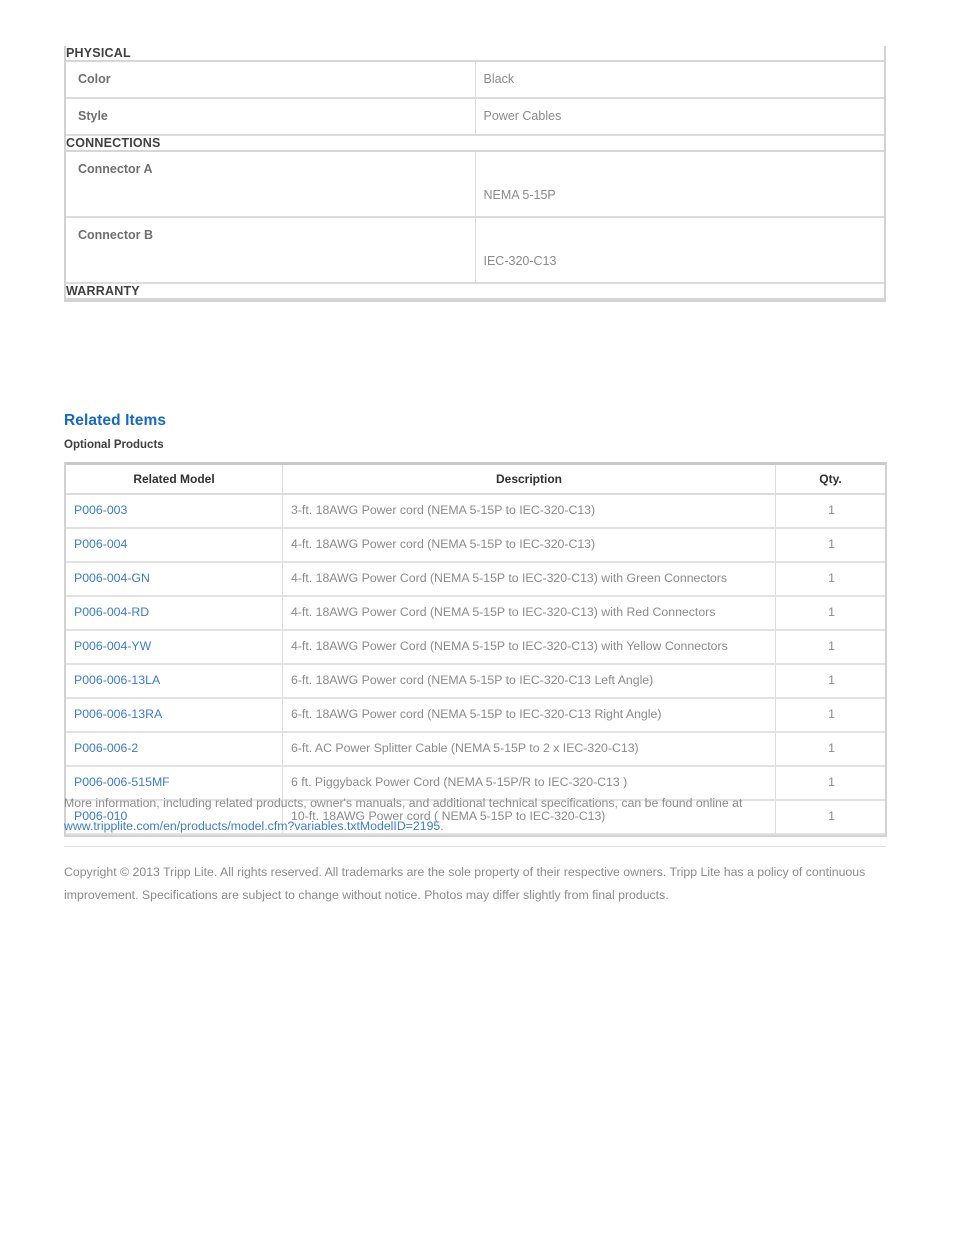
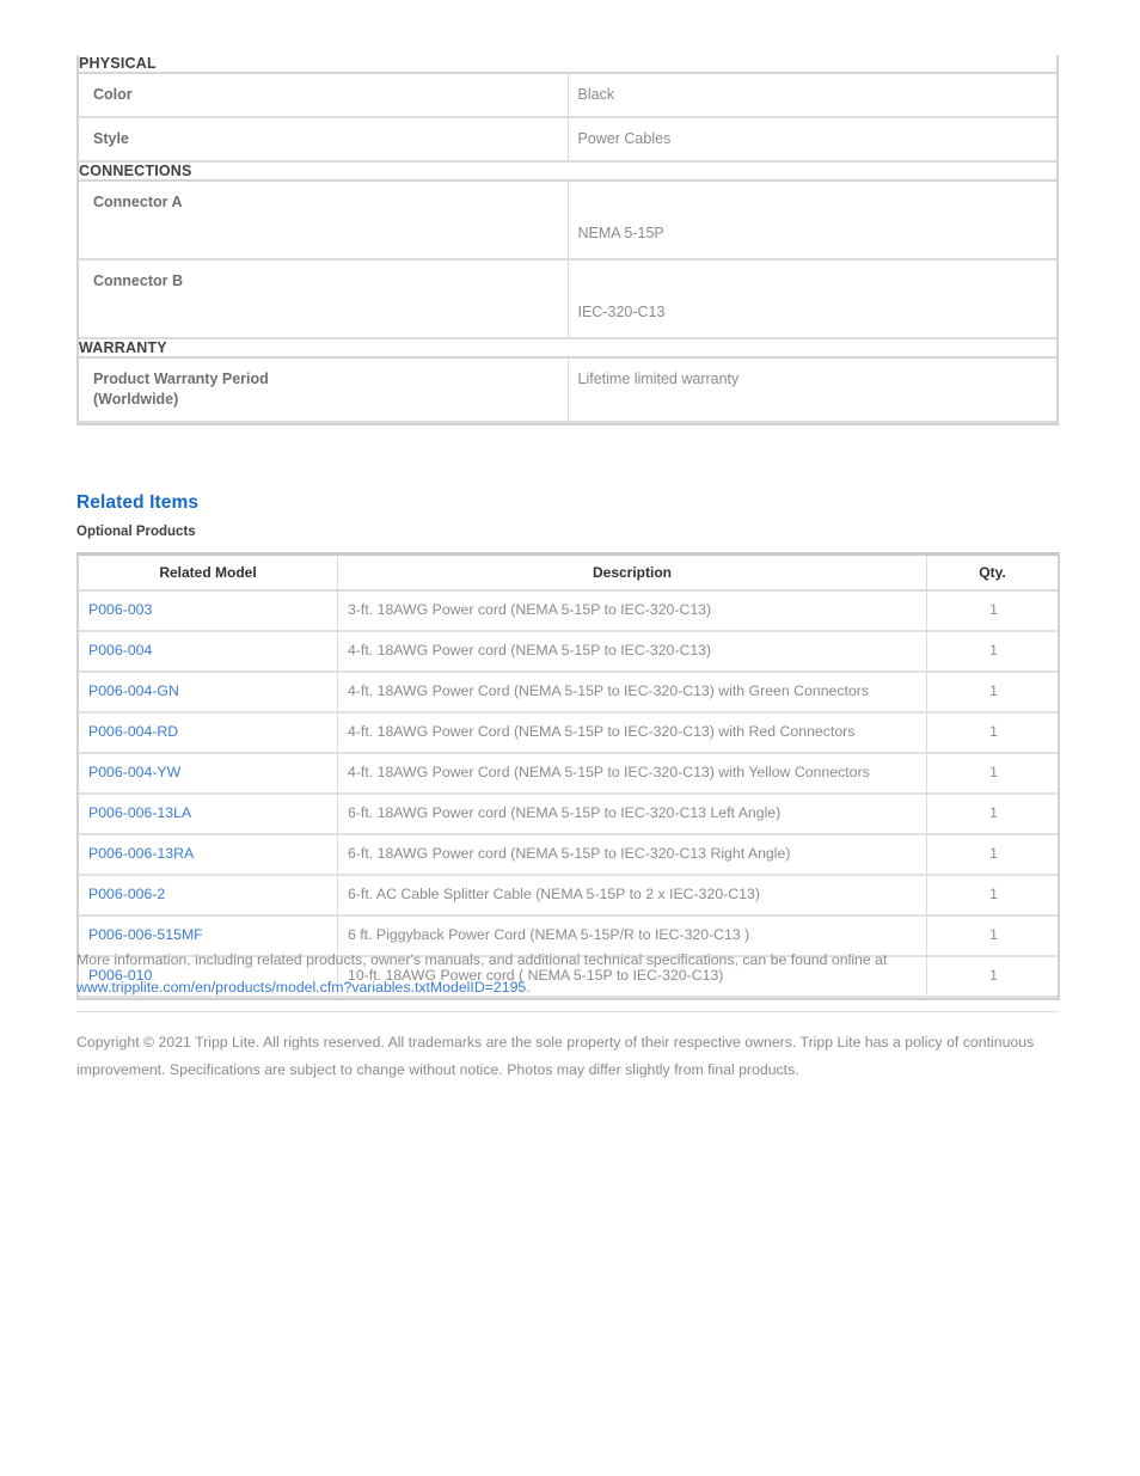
  PHYSICAL
  Color	Black
  Style	Power Cables
  CONNECTIONS
  Connector A	NEMA 5-15P
  Connector B	IEC-320-C13
  WARRANTY
+ Product Warranty Period(Worldwide)	Lifetime limited warranty
  Related Items
  Optional Products
  Related Model	Description	Qty.
  P006-003	3-ft. 18AWG Power cord (NEMA 5-15P to IEC-320-C13)	1
  P006-004	4-ft. 18AWG Power cord (NEMA 5-15P to IEC-320-C13)	1
  P006-004-GN	4-ft. 18AWG Power Cord (NEMA 5-15P to IEC-320-C13) with Green Connectors	1
  P006-004-RD	4-ft. 18AWG Power Cord (NEMA 5-15P to IEC-320-C13) with Red Connectors	1
  P006-004-YW	4-ft. 18AWG Power Cord (NEMA 5-15P to IEC-320-C13) with Yellow Connectors	1
  P006-006-13LA	6-ft. 18AWG Power cord (NEMA 5-15P to IEC-320-C13 Left Angle)	1
  P006-006-13RA	6-ft. 18AWG Power cord (NEMA 5-15P to IEC-320-C13 Right Angle)	1
- P006-006-2	6-ft. AC Power Splitter Cable (NEMA 5-15P to 2 x IEC-320-C13)	1
+ P006-006-2	6-ft. AC Cable Splitter Cable (NEMA 5-15P to 2 x IEC-320-C13)	1
  P006-006-515MF	6 ft. Piggyback Power Cord (NEMA 5-15P/R to IEC-320-C13 )	1
  P006-010	10-ft. 18AWG Power cord ( NEMA 5-15P to IEC-320-C13)	1
  More information, including related products, owner's manuals, and additional technical specifications, can be found online at
  www.tripplite.com/en/products/model.cfm?variables.txtModelID=2195.
- Copyright © 2013 Tripp Lite. All rights reserved. All trademarks are the sole property of their respective owners. Tripp Lite has a policy of continuous improvement. Specifications are subject to change without notice. Photos may differ slightly from final products.
+ Copyright © 2021 Tripp Lite. All rights reserved. All trademarks are the sole property of their respective owners. Tripp Lite has a policy of continuous improvement. Specifications are subject to change without notice. Photos may differ slightly from final products.
